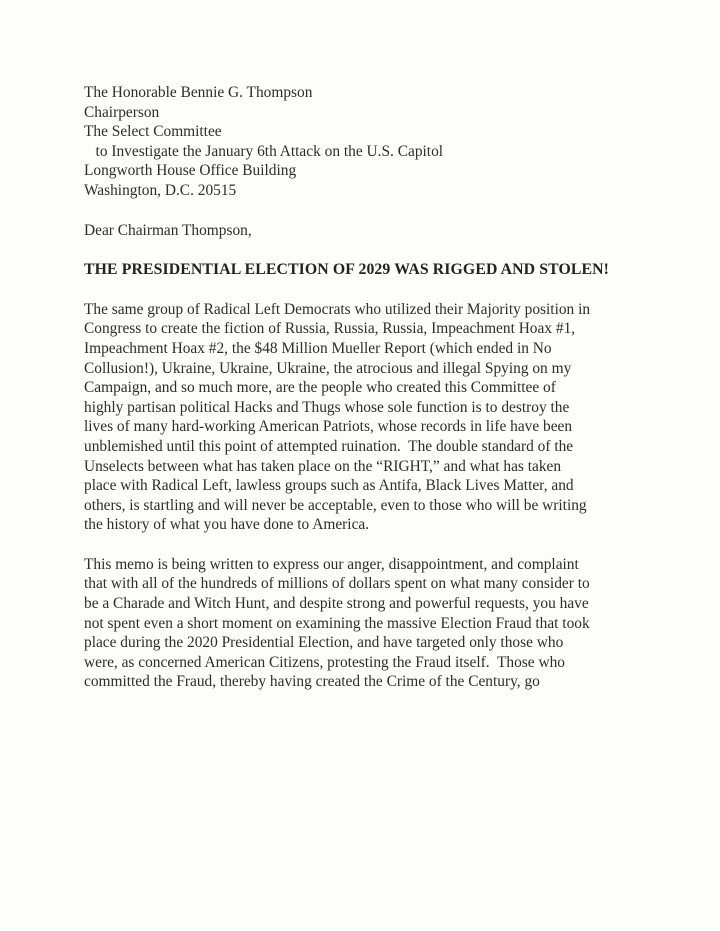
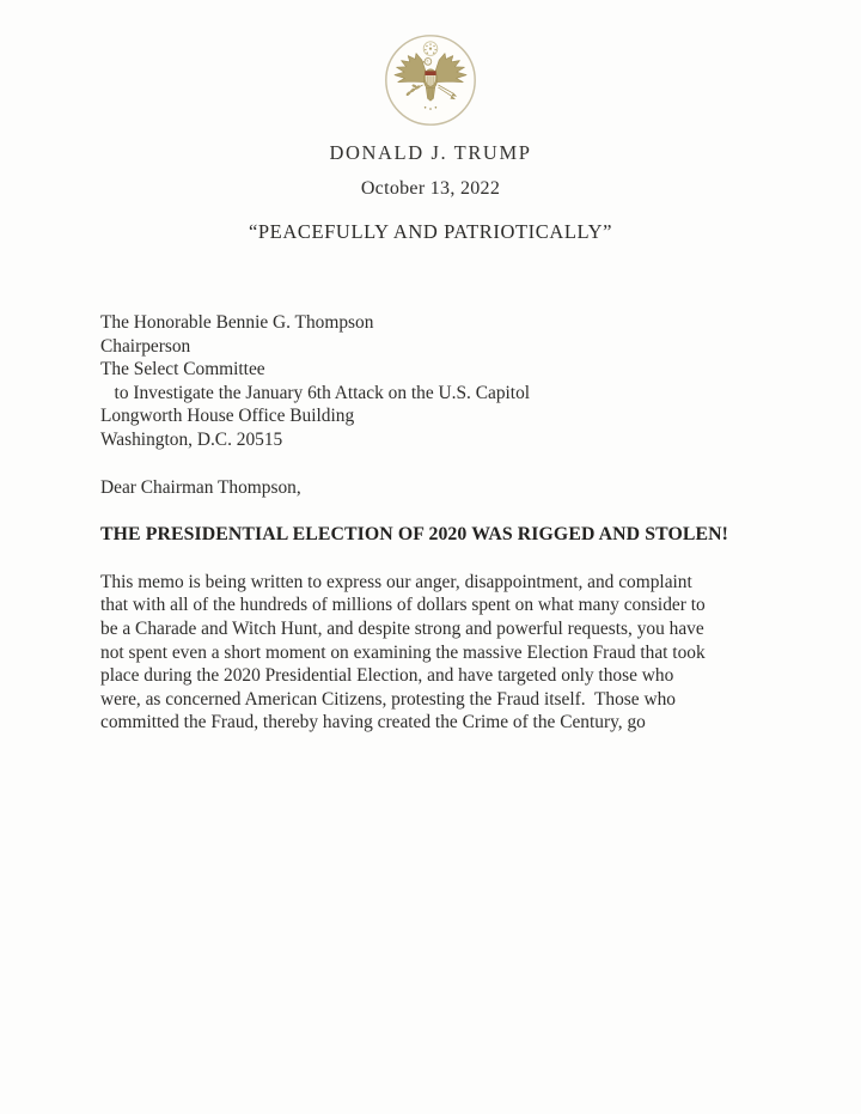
+ DONALD J. TRUMP
+ October 13, 2022
+ “PEACEFULLY AND PATRIOTICALLY”
  The Honorable Bennie G. Thompson
  Chairperson
  The Select Committee
  to Investigate the January 6th Attack on the U.S. Capitol
  Longworth House Office Building
  Washington, D.C. 20515
  Dear Chairman Thompson,
- THE PRESIDENTIAL ELECTION OF 2029 WAS RIGGED AND STOLEN!
+ THE PRESIDENTIAL ELECTION OF 2020 WAS RIGGED AND STOLEN!
- The same group of Radical Left Democrats who utilized their Majority position in
- Congress to create the fiction of Russia, Russia, Russia, Impeachment Hoax #1,
- Impeachment Hoax #2, the $48 Million Mueller Report (which ended in No
- Collusion!), Ukraine, Ukraine, Ukraine, the atrocious and illegal Spying on my
- Campaign, and so much more, are the people who created this Committee of
- highly partisan political Hacks and Thugs whose sole function is to destroy the
- lives of many hard-working American Patriots, whose records in life have been
- unblemished until this point of attempted ruination. The double standard of the
- Unselects between what has taken place on the “RIGHT,” and what has taken
- place with Radical Left, lawless groups such as Antifa, Black Lives Matter, and
- others, is startling and will never be acceptable, even to those who will be writing
- the history of what you have done to America.
  This memo is being written to express our anger, disappointment, and complaint
  that with all of the hundreds of millions of dollars spent on what many consider to
  be a Charade and Witch Hunt, and despite strong and powerful requests, you have
  not spent even a short moment on examining the massive Election Fraud that took
  place during the 2020 Presidential Election, and have targeted only those who
  were, as concerned American Citizens, protesting the Fraud itself. Those who
  committed the Fraud, thereby having created the Crime of the Century, go
